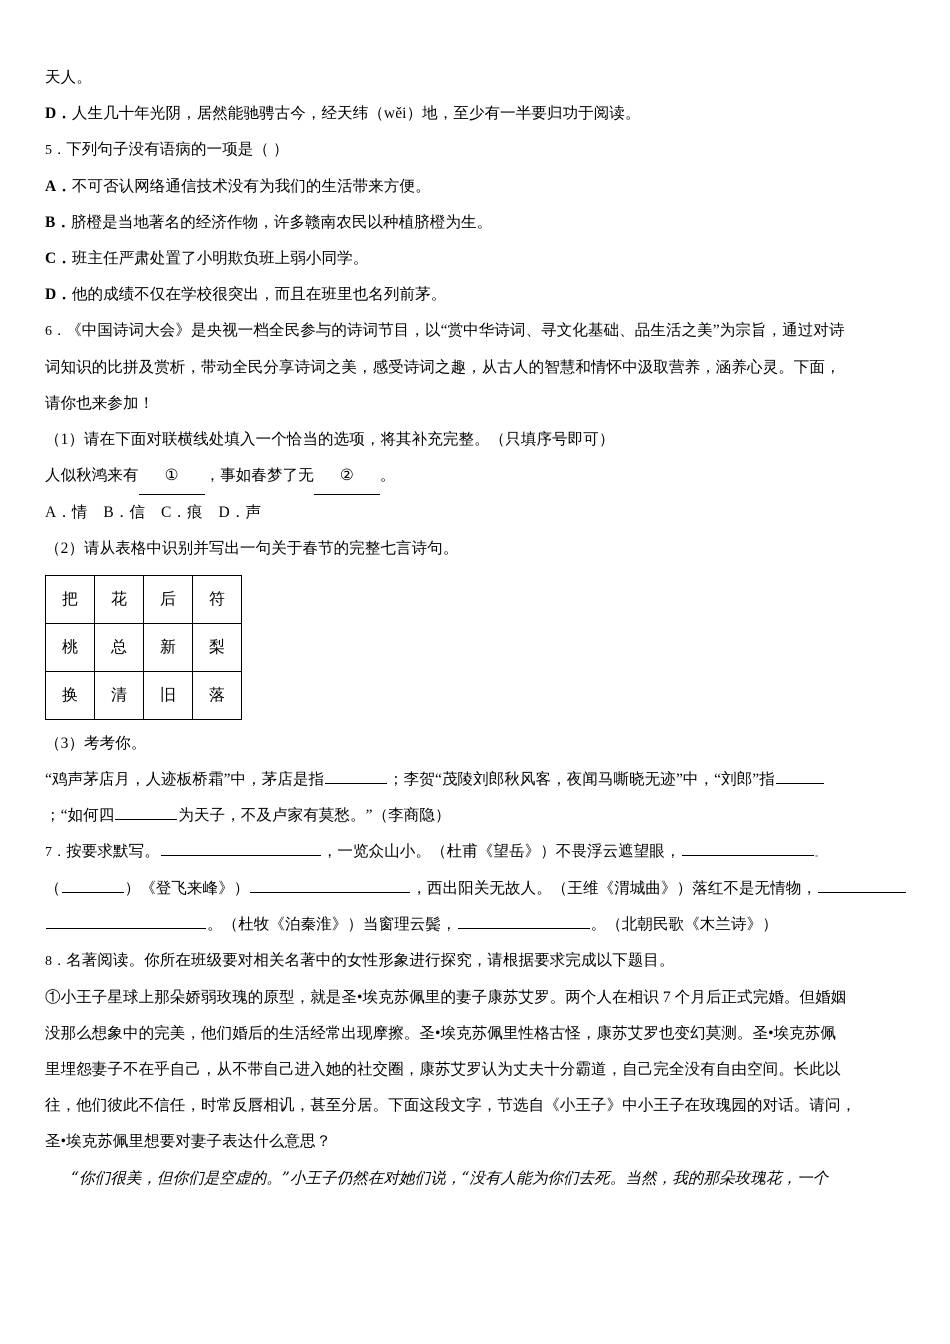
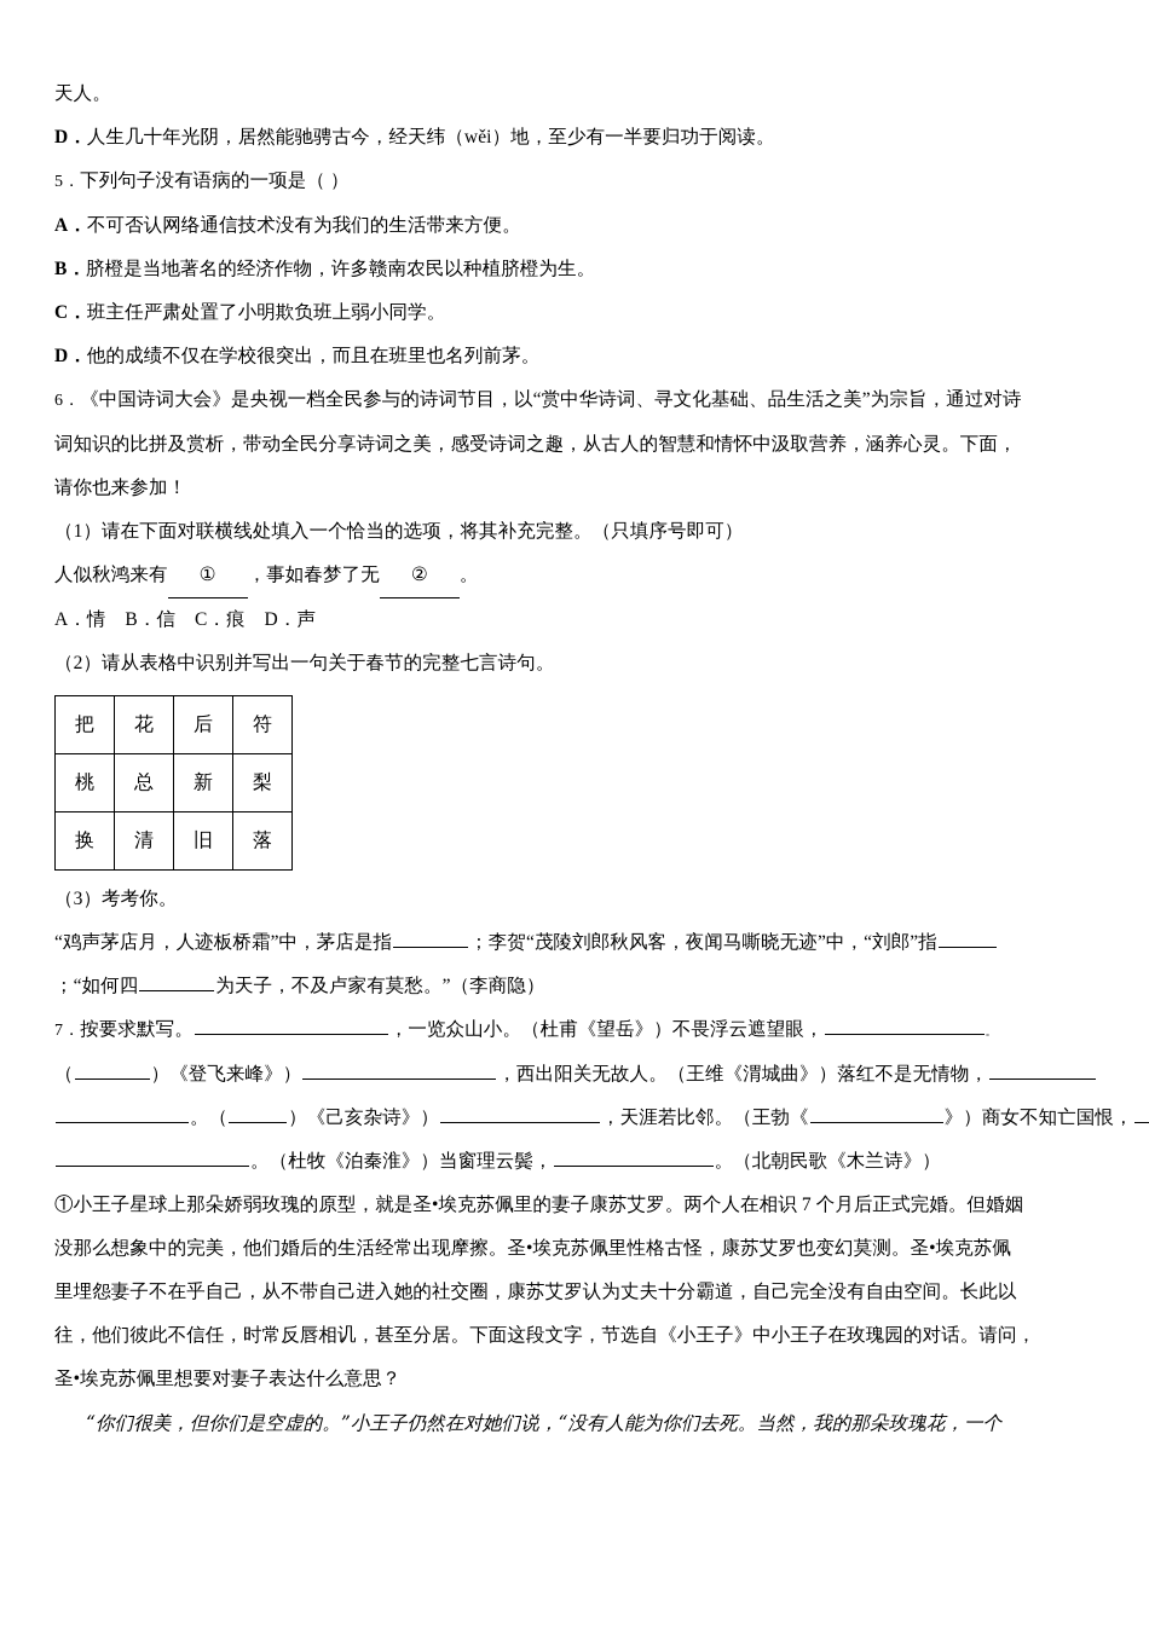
  天人。
  D．人生几十年光阴，居然能驰骋古今，经天纬（wěi）地，至少有一半要归功于阅读。
  5．下列句子没有语病的一项是（ ）
  A．不可否认网络通信技术没有为我们的生活带来方便。
  B．脐橙是当地著名的经济作物，许多赣南农民以种植脐橙为生。
  C．班主任严肃处置了小明欺负班上弱小同学。
  D．他的成绩不仅在学校很突出，而且在班里也名列前茅。
  6．《中国诗词大会》是央视一档全民参与的诗词节目，以“赏中华诗词、寻文化基础、品生活之美”为宗旨，通过对诗
  词知识的比拼及赏析，带动全民分享诗词之美，感受诗词之趣，从古人的智慧和情怀中汲取营养，涵养心灵。下面，
  请你也来参加！
  （1）请在下面对联横线处填入一个恰当的选项，将其补充完整。（只填序号即可）
  人似秋鸿来有 ① ，事如春梦了无 ② 。
  A．情 B．信 C．痕 D．声
  （2）请从表格中识别并写出一句关于春节的完整七言诗句。
  把	花	后	符
  桃	总	新	梨
  换	清	旧	落
  （3）考考你。
  “鸡声茅店月，人迹板桥霜”中，茅店是指 ；李贺“茂陵刘郎秋风客，夜闻马嘶晓无迹”中，“刘郎”指
  ；“如何四 为天子，不及卢家有莫愁。”（李商隐）
  7．按要求默写。 ，一览众山小。（杜甫《望岳》）不畏浮云遮望眼， 。
  （ ）《登飞来峰》） ，西出阳关无故人。（王维《渭城曲》）落红不是无情物，
+ 。（ ）《己亥杂诗》） ，天涯若比邻。（王勃《 》）商女不知亡国恨，
  。（杜牧《泊秦淮》）当窗理云鬓， 。（北朝民歌《木兰诗》）
- 8．名著阅读。你所在班级要对相关名著中的女性形象进行探究，请根据要求完成以下题目。
  ①小王子星球上那朵娇弱玫瑰的原型，就是圣•埃克苏佩里的妻子康苏艾罗。两个人在相识 7 个月后正式完婚。但婚姻
  没那么想象中的完美，他们婚后的生活经常出现摩擦。圣•埃克苏佩里性格古怪，康苏艾罗也变幻莫测。圣•埃克苏佩
  里埋怨妻子不在乎自己，从不带自己进入她的社交圈，康苏艾罗认为丈夫十分霸道，自己完全没有自由空间。长此以
  往，他们彼此不信任，时常反唇相讥，甚至分居。下面这段文字，节选自《小王子》中小王子在玫瑰园的对话。请问，
  圣•埃克苏佩里想要对妻子表达什么意思？
  “你们很美，但你们是空虚的。”小王子仍然在对她们说，“没有人能为你们去死。当然，我的那朵玫瑰花，一个
